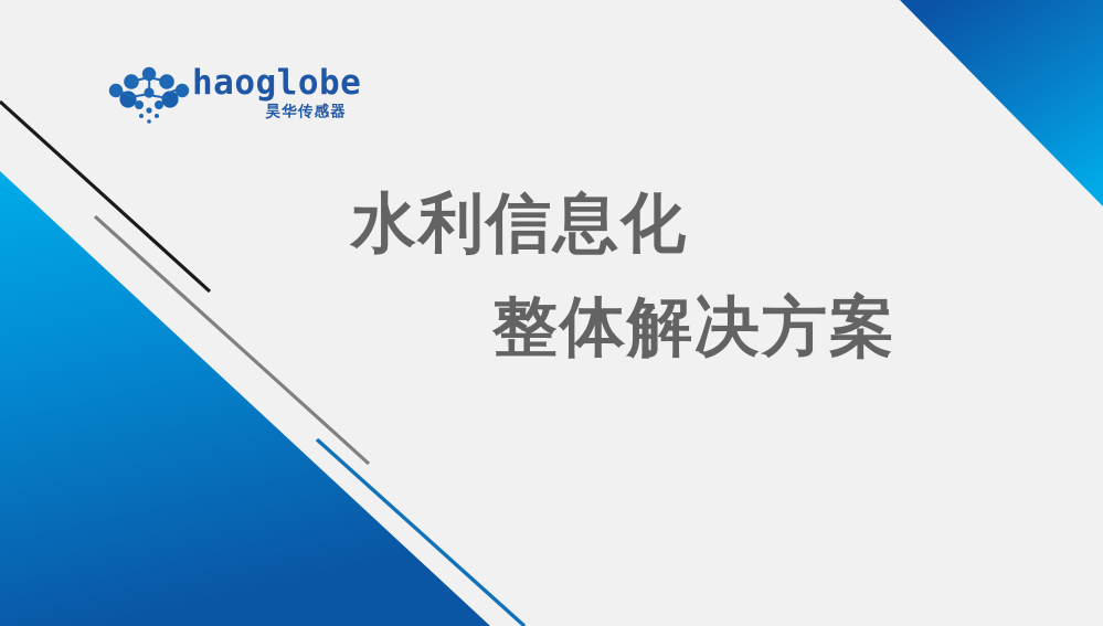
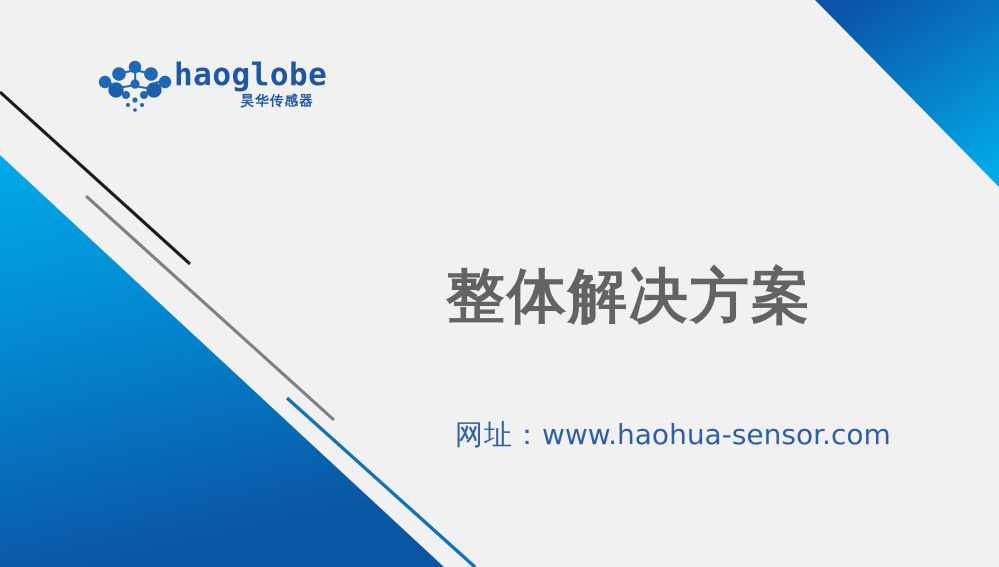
  haoglob
  昊华传感器
- 水利信息化
  整体解决方案
+ 网址：www.haohua-sensor.com
